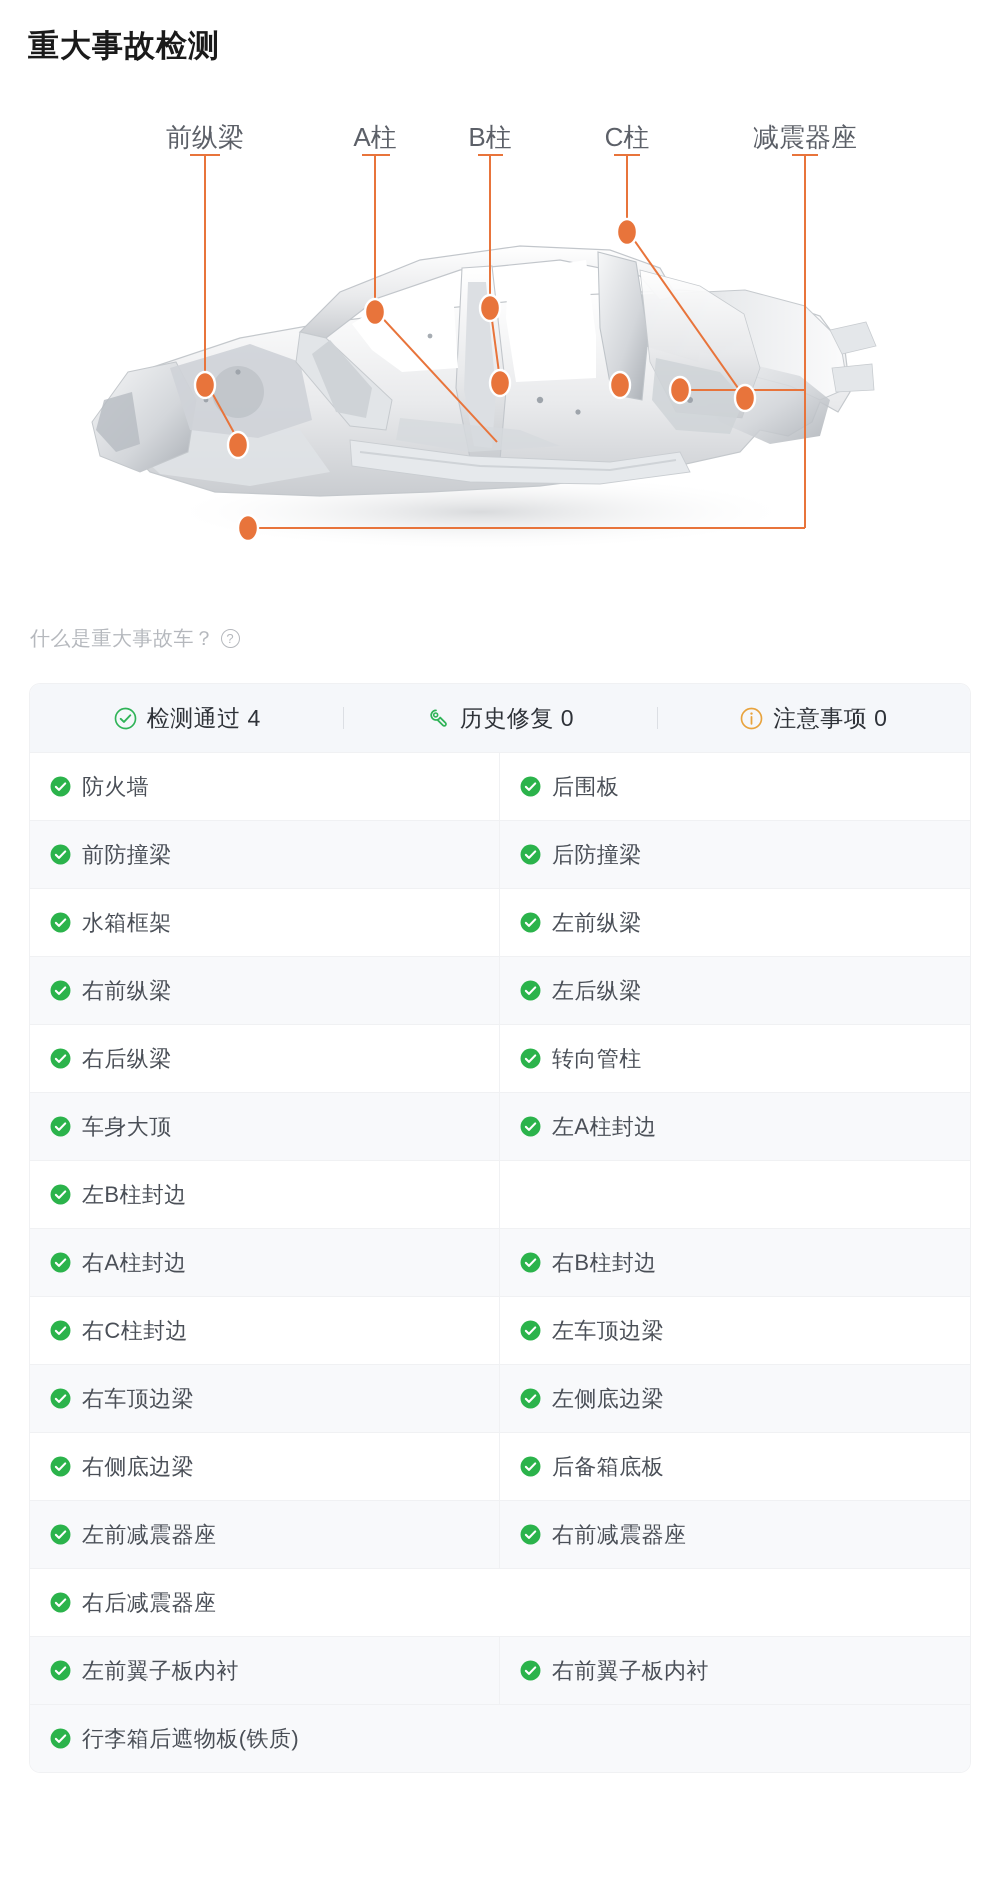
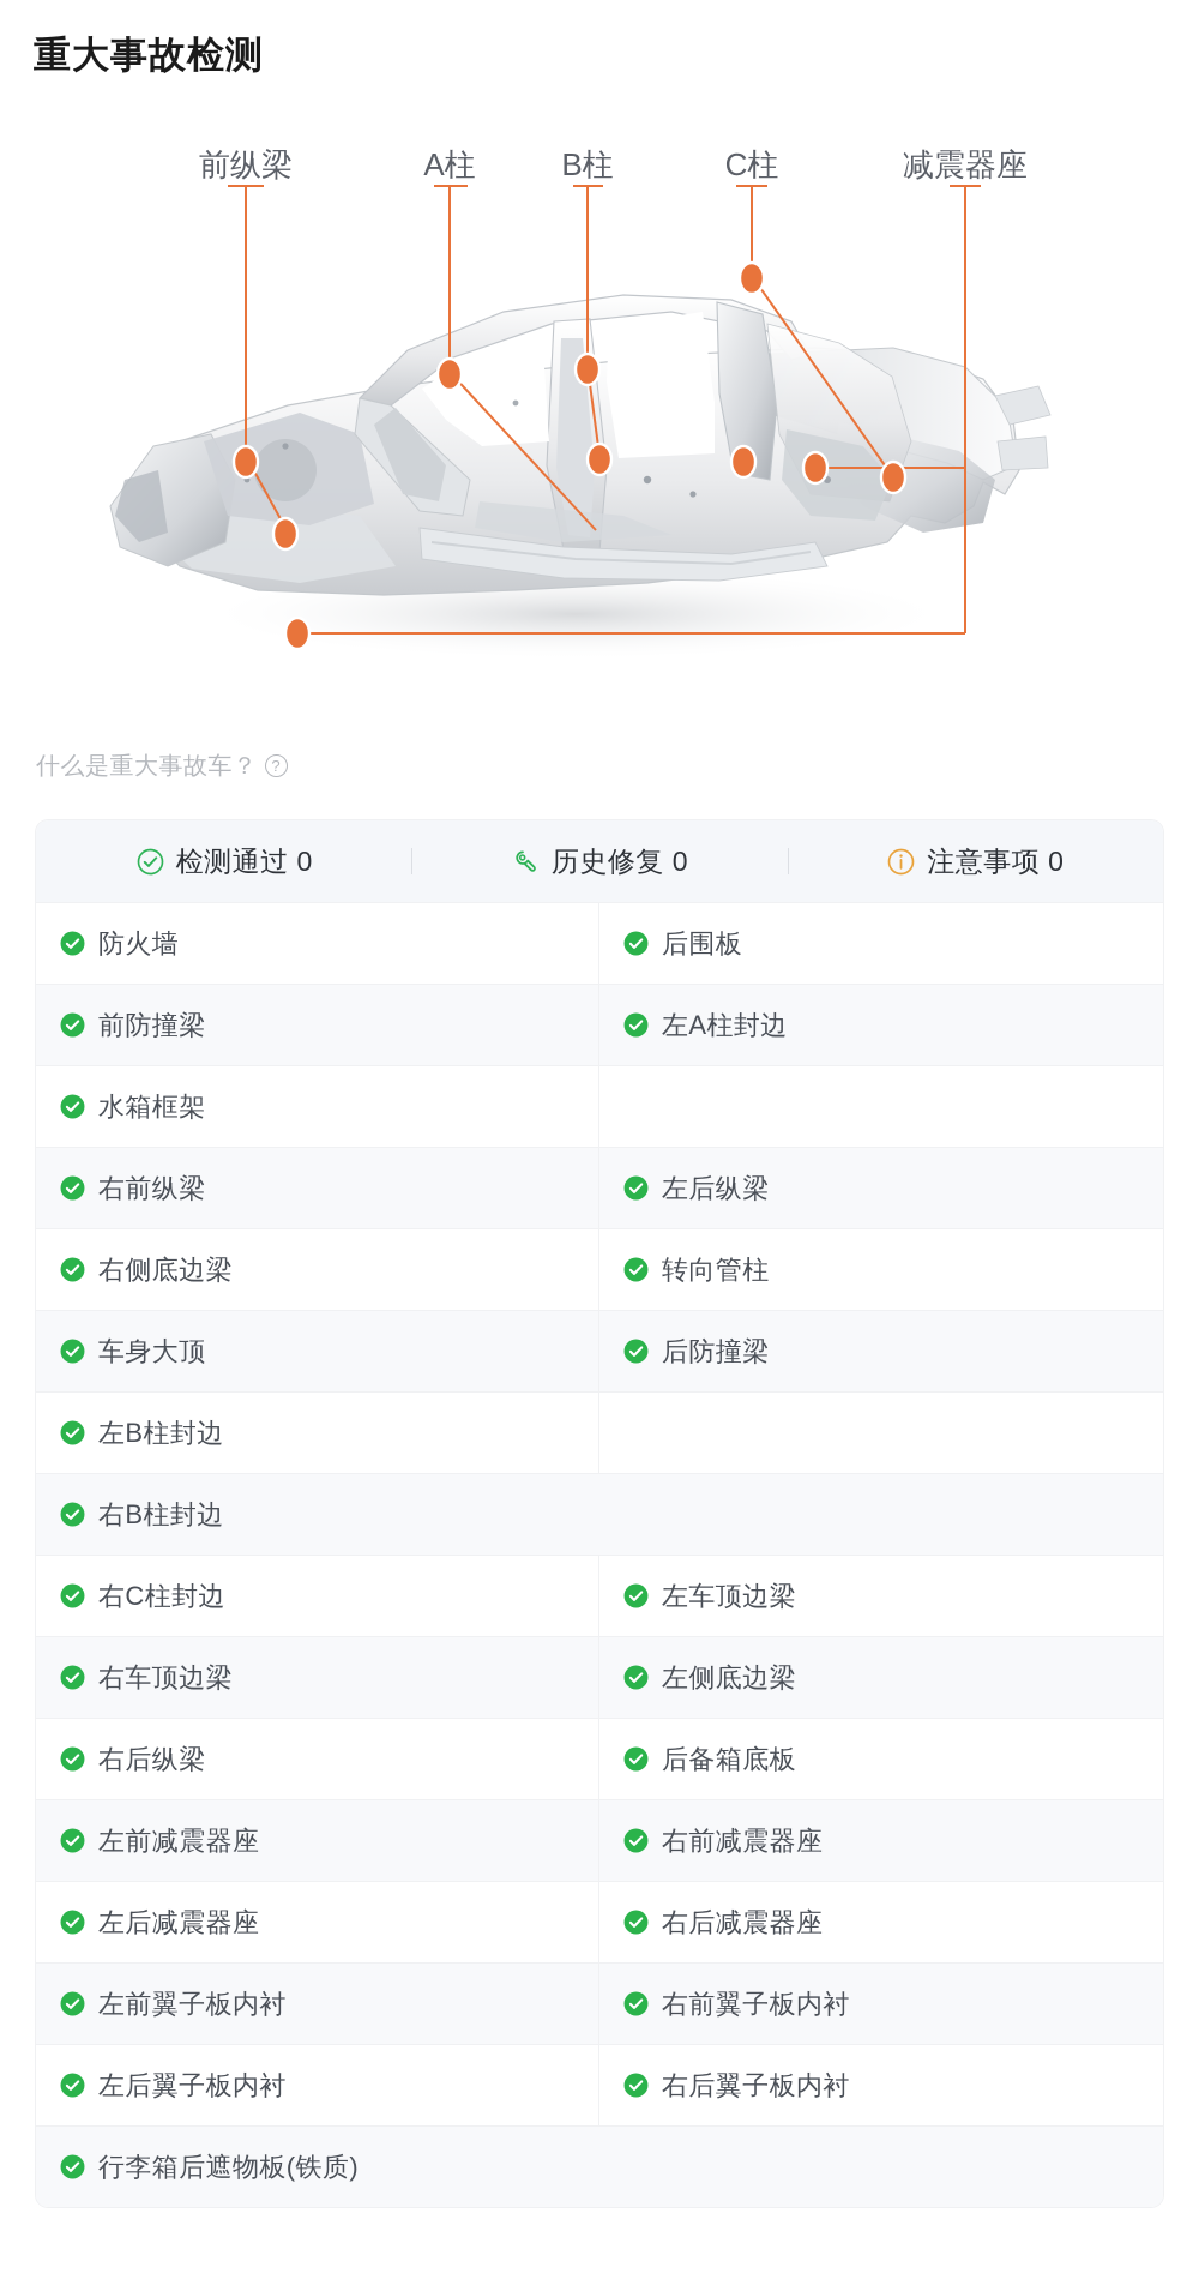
  重大事故检测
  前纵梁
  A柱
  B柱
  C柱
  减震器座
  什么是重大事故车？
  ?
- 检测通过 4
+ 检测通过 0
  历史修复 0
  注意事项 0
  防火墙
  后围板
  前防撞梁
- 后防撞梁
+ 左A柱封边
  水箱框架
- 左前纵梁
  右前纵梁
  左后纵梁
- 右后纵梁
+ 右侧底边梁
  转向管柱
  车身大顶
- 左A柱封边
+ 后防撞梁
  左B柱封边
- 右A柱封边
  右B柱封边
  右C柱封边
  左车顶边梁
  右车顶边梁
  左侧底边梁
- 右侧底边梁
+ 右后纵梁
  后备箱底板
  左前减震器座
  右前减震器座
+ 左后减震器座
  右后减震器座
  左前翼子板内衬
  右前翼子板内衬
+ 左后翼子板内衬
+ 右后翼子板内衬
  行李箱后遮物板(铁质)
